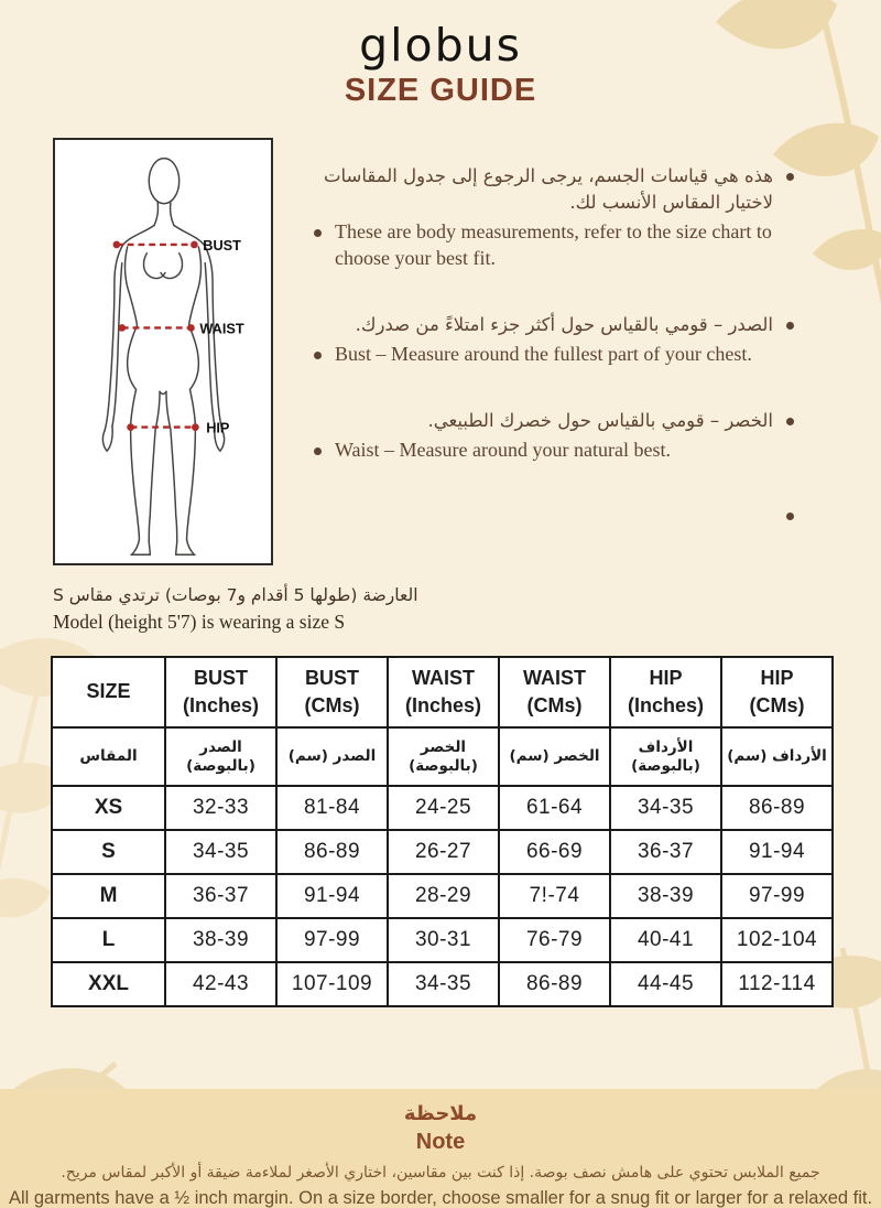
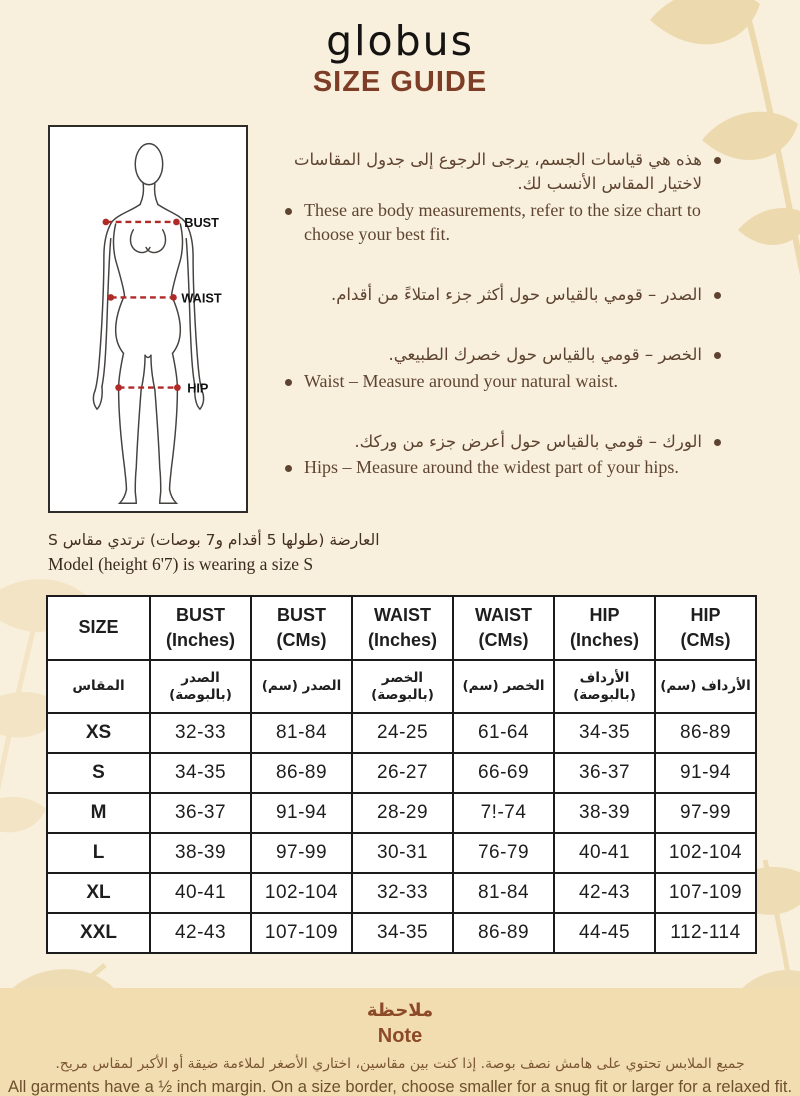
  globus
  SIZE GUIDE
  BUST
  WAIST
  HIP
  هذه هي قياسات الجسم، يرجى الرجوع إلى جدول المقاسات لاختيار المقاس الأنسب لك.
  These are body measurements, refer to the size chart to choose your best fit.
- الصدر – قومي بالقياس حول أكثر جزء امتلاءً من صدرك.
+ الصدر – قومي بالقياس حول أكثر جزء امتلاءً من أقدام.
- Bust – Measure around the fullest part of your chest.
  الخصر – قومي بالقياس حول خصرك الطبيعي.
- Waist – Measure around your natural best.
+ Waist – Measure around your natural waist.
+ الورك – قومي بالقياس حول أعرض جزء من وركك.
+ Hips – Measure around the widest part of your hips.
  العارضة (طولها 5 أقدام و7 بوصات) ترتدي مقاس S
- Model (height 5'7) is wearing a size S
+ Model (height 6'7) is wearing a size S
  SIZE	BUST(Inches)	BUST(CMs)	WAIST(Inches)	WAIST(CMs)	HIP(Inches)	HIP(CMs)
  المقاس	الصدر(بالبوصة)	الصدر (سم)	الخصر(بالبوصة)	الخصر (سم)	الأرداف(بالبوصة)	الأرداف (سم)
  XS	32-33	81-84	24-25	61-64	34-35	86-89
  S	34-35	86-89	26-27	66-69	36-37	91-94
  M	36-37	91-94	28-29	7!-74	38-39	97-99
  L	38-39	97-99	30-31	76-79	40-41	102-104
+ XL	40-41	102-104	32-33	81-84	42-43	107-109
  XXL	42-43	107-109	34-35	86-89	44-45	112-114
  ملاحظة
  Note
  جميع الملابس تحتوي على هامش نصف بوصة. إذا كنت بين مقاسين، اختاري الأصغر لملاءمة ضيقة أو الأكبر لمقاس مريح.
  All garments have a ½ inch margin. On a size border, choose smaller for a snug fit or larger for a relaxed fit.
